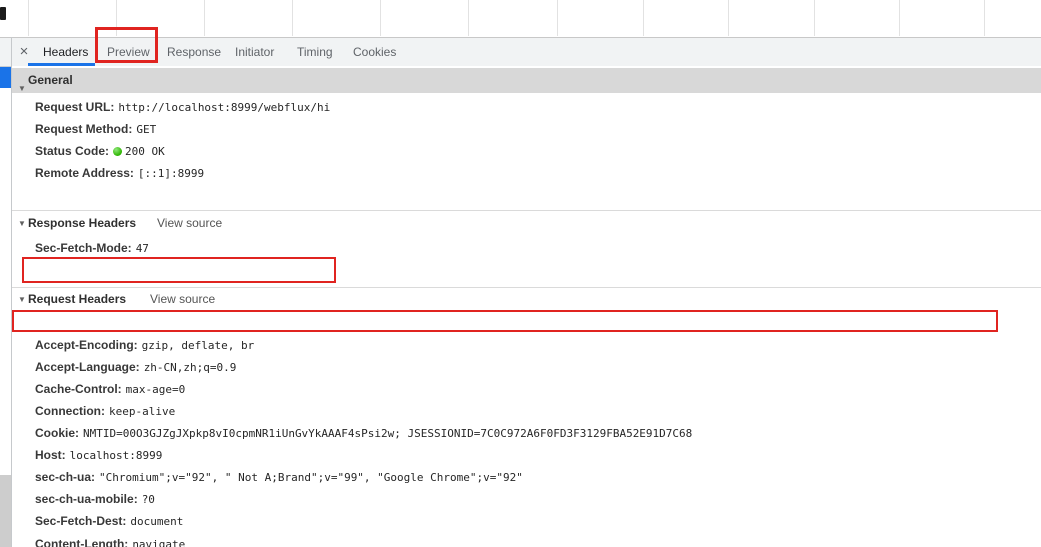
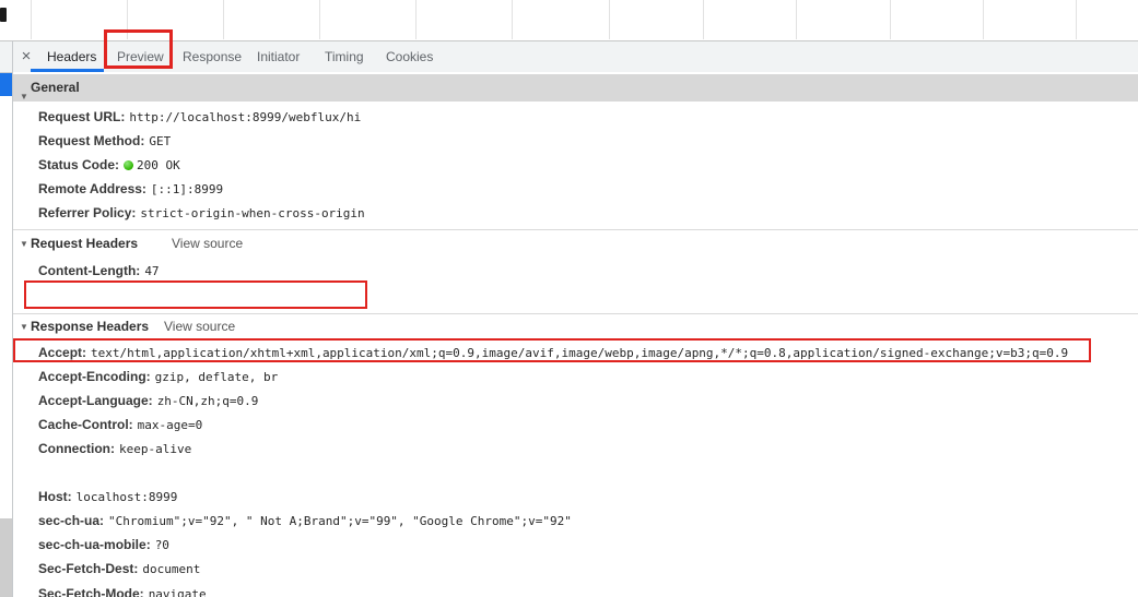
  ×
  Headers
  Preview
  Response
  Initiator
  Timing
  Cookies
  ▼
  General
  Request URL: http://localhost:8999/webflux/hi
  Request Method: GET
  Status Code: 200 OK
  Remote Address: [::1]:8999
+ Referrer Policy: strict-origin-when-cross-origin
  ▼
- Response Headers
+ Request Headers
  View source
- Sec-Fetch-Mode: 47
+ Content-Length: 47
  ▼
- Request Headers
+ Response Headers
  View source
+ Accept: text/html,application/xhtml+xml,application/xml;q=0.9,image/avif,image/webp,image/apng,*/*;q=0.8,application/signed-exchange;v=b3;q=0.9
  Accept-Encoding: gzip, deflate, br
  Accept-Language: zh-CN,zh;q=0.9
  Cache-Control: max-age=0
  Connection: keep-alive
- Cookie: NMTID=00O3GJZgJXpkp8vI0cpmNR1iUnGvYkAAAF4sPsi2w; JSESSIONID=7C0C972A6F0FD3F3129FBA52E91D7C68
  Host: localhost:8999
  sec-ch-ua: "Chromium";v="92", " Not A;Brand";v="99", "Google Chrome";v="92"
  sec-ch-ua-mobile: ?0
  Sec-Fetch-Dest: document
- Content-Length: navigate
+ Sec-Fetch-Mode: navigate
